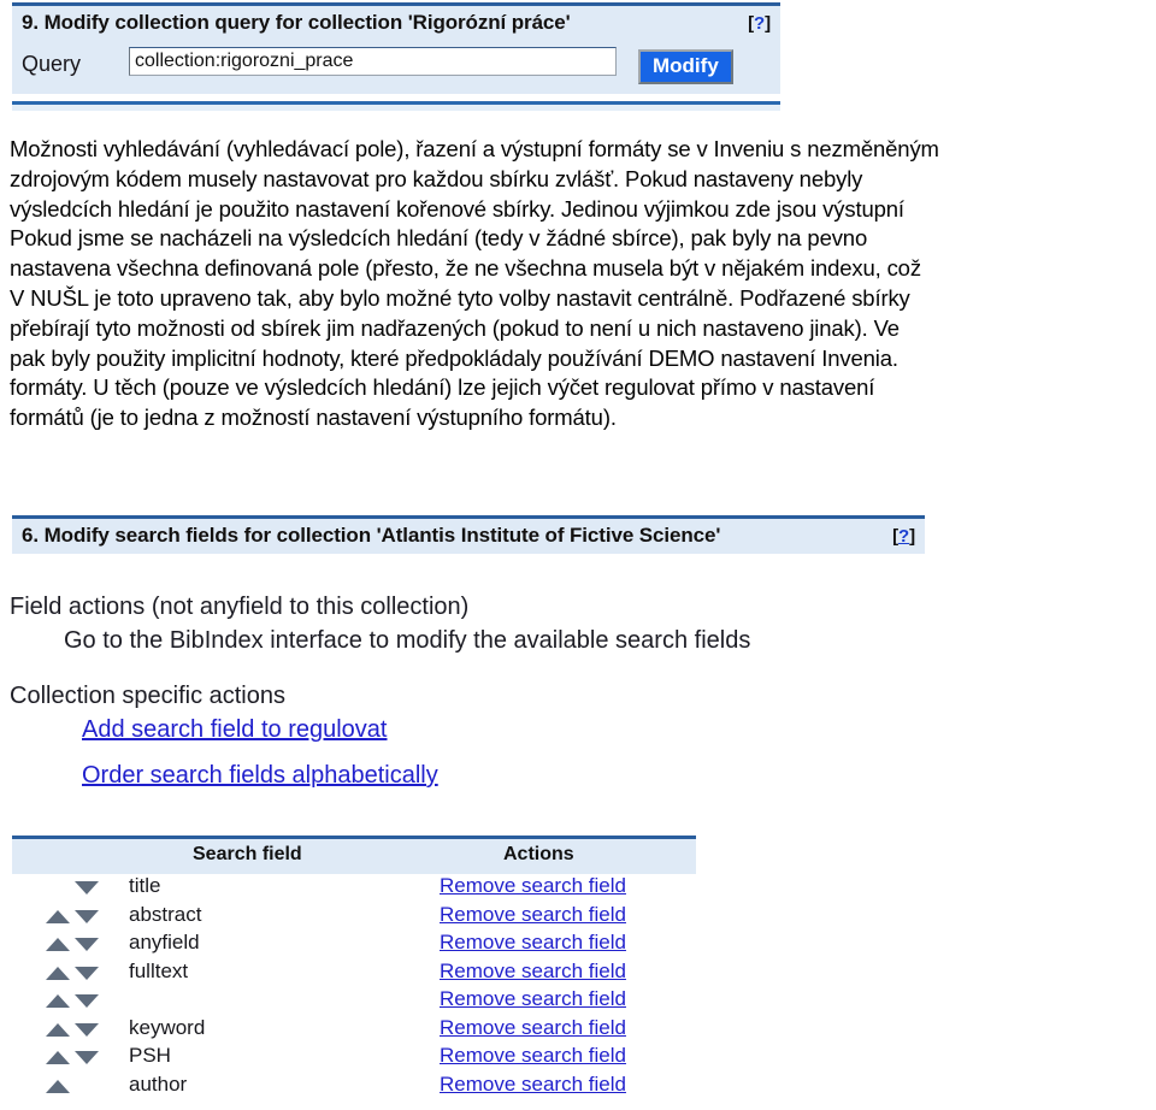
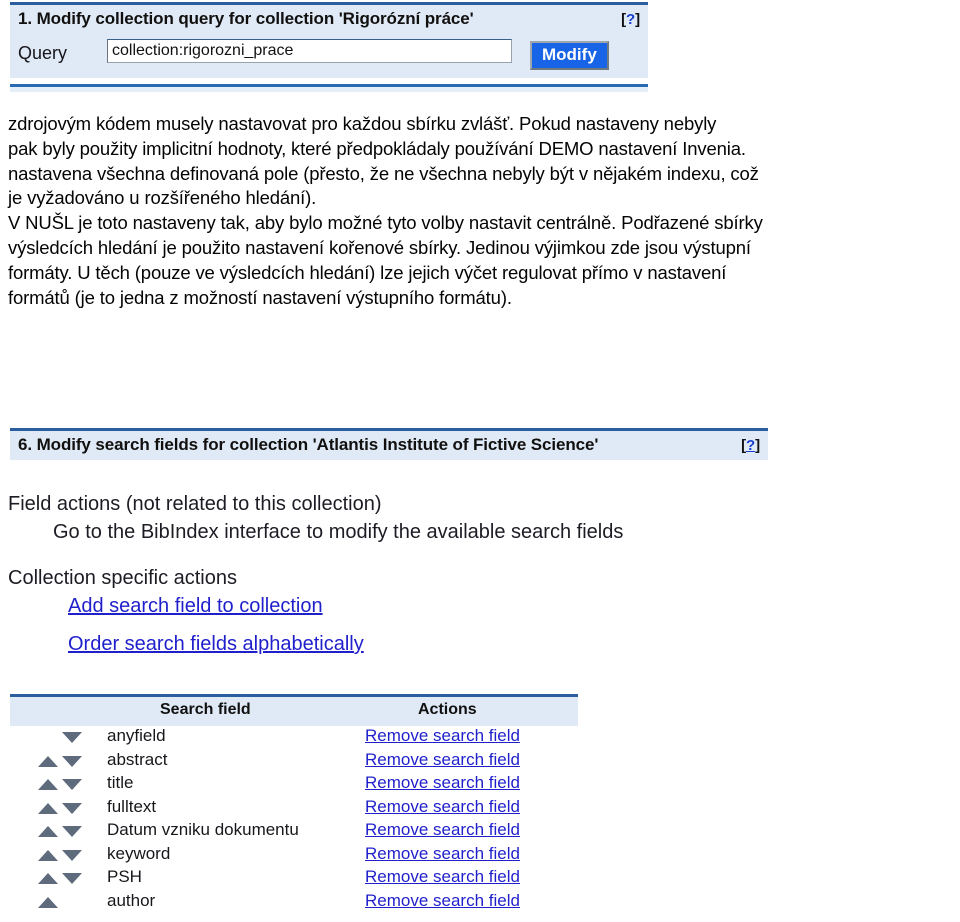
- 9. Modify collection query for collection 'Rigorózní práce'
+ 1. Modify collection query for collection 'Rigorózní práce'
  [?]
  Query
  collection:rigorozni_prace
  Modify
- Možnosti vyhledávání (vyhledávací pole), řazení a výstupní formáty se v Inveniu s nezměněným
  zdrojovým kódem musely nastavovat pro každou sbírku zvlášť. Pokud nastaveny nebyly
- výsledcích hledání je použito nastavení kořenové sbírky. Jedinou výjimkou zde jsou výstupní
+ pak byly použity implicitní hodnoty, které předpokládaly používání DEMO nastavení Invenia.
- Pokud jsme se nacházeli na výsledcích hledání (tedy v žádné sbírce), pak byly na pevno
- nastavena všechna definovaná pole (přesto, že ne všechna musela být v nějakém indexu, což
+ nastavena všechna definovaná pole (přesto, že ne všechna nebyly být v nějakém indexu, což
+ je vyžadováno u rozšířeného hledání).
- V NUŠL je toto upraveno tak, aby bylo možné tyto volby nastavit centrálně. Podřazené sbírky
+ V NUŠL je toto nastaveny tak, aby bylo možné tyto volby nastavit centrálně. Podřazené sbírky
- přebírají tyto možnosti od sbírek jim nadřazených (pokud to není u nich nastaveno jinak). Ve
- pak byly použity implicitní hodnoty, které předpokládaly používání DEMO nastavení Invenia.
+ výsledcích hledání je použito nastavení kořenové sbírky. Jedinou výjimkou zde jsou výstupní
  formáty. U těch (pouze ve výsledcích hledání) lze jejich výčet regulovat přímo v nastavení
  formátů (je to jedna z možností nastavení výstupního formátu).
  6. Modify search fields for collection 'Atlantis Institute of Fictive Science'
  [?]
- Field actions (not anyfield to this collection)
+ Field actions (not related to this collection)
  Go to the BibIndex interface to modify the available search fields
  Collection specific actions
- Add search field to regulovat
+ Add search field to collection
  Order search fields alphabetically
  Search field
  Actions
- title
+ anyfield
  Remove search field
  abstract
  Remove search field
- anyfield
+ title
  Remove search field
  fulltext
  Remove search field
+ Datum vzniku dokumentu
  Remove search field
  keyword
  Remove search field
  PSH
  Remove search field
  author
  Remove search field
